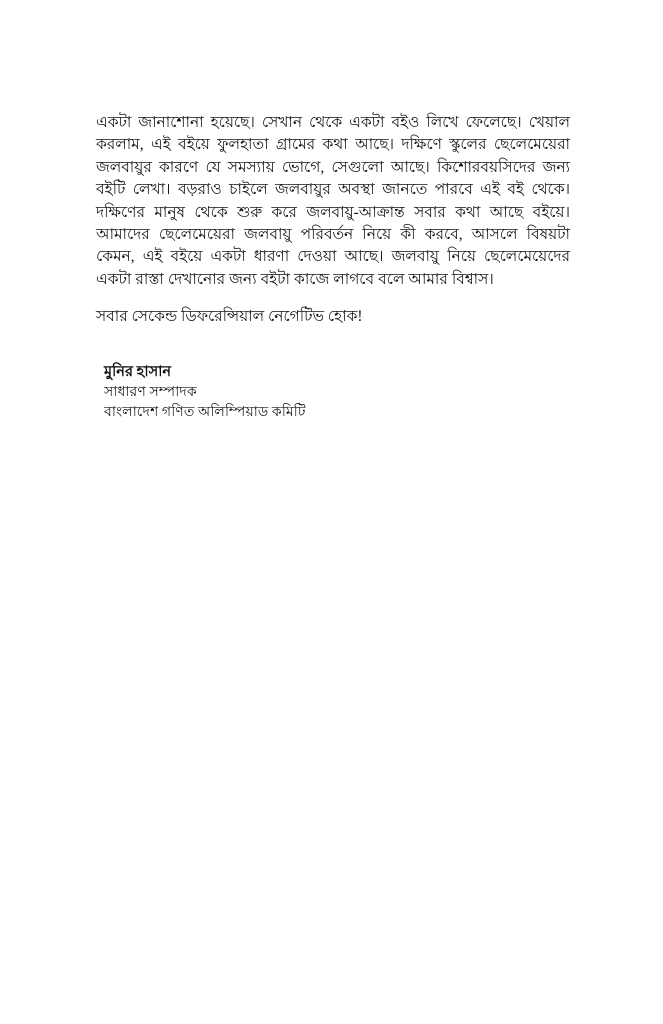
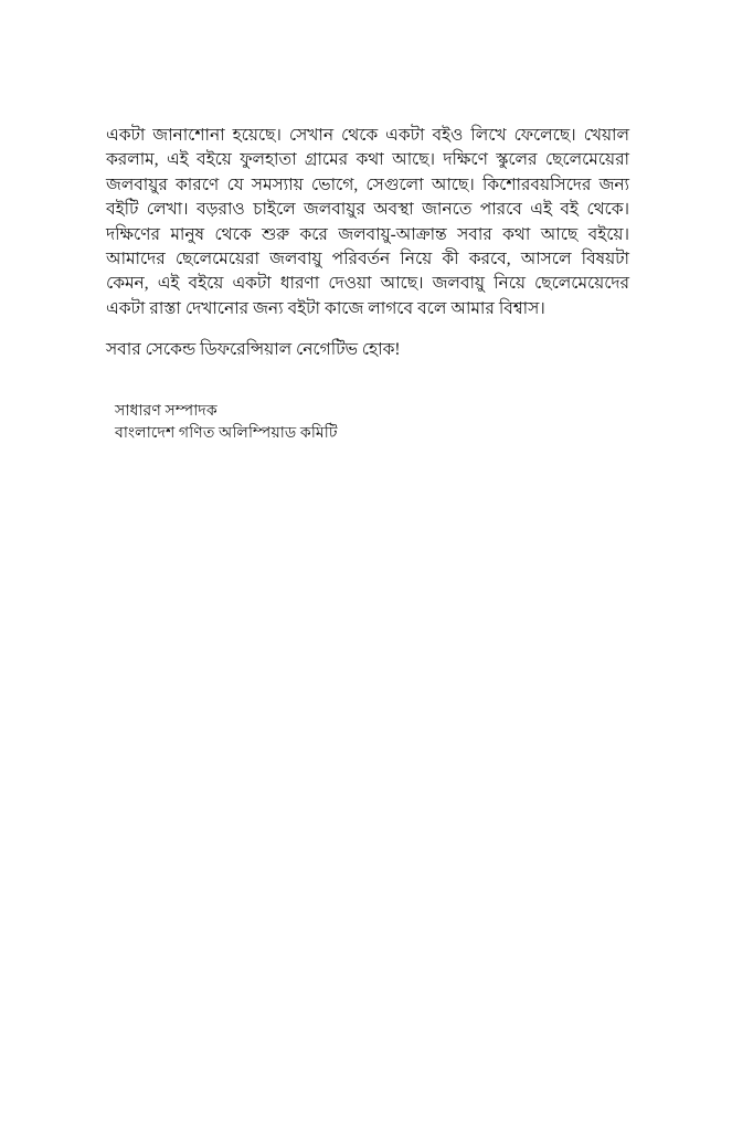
  একটা জানাশোনা হয়েছে। সেখান থেকে একটা বইও লিখে ফেলেছে। খেয়াল করলাম, এই বইয়ে ফুলহাতা গ্রামের কথা আছে। দক্ষিণে স্কুলের ছেলেমেয়েরা জলবায়ুর কারণে যে সমস্যায় ভোগে, সেগুলো আছে। কিশোরবয়সিদের জন্য বইটি লেখা। বড়রাও চাইলে জলবায়ুর অবস্থা জানতে পারবে এই বই থেকে। দক্ষিণের মানুষ থেকে শুরু করে জলবায়ু-আক্রান্ত সবার কথা আছে বইয়ে। আমাদের ছেলেমেয়েরা জলবায়ু পরিবর্তন নিয়ে কী করবে, আসলে বিষয়টা কেমন, এই বইয়ে একটা ধারণা দেওয়া আছে। জলবায়ু নিয়ে ছেলেমেয়েদের একটা রাস্তা দেখানোর জন্য বইটা কাজে লাগবে বলে আমার বিশ্বাস।
  সবার সেকেন্ড ডিফরেন্সিয়াল নেগেটিভ হোক!
- মুনির হাসান
  সাধারণ সম্পাদক
  বাংলাদেশ গণিত অলিম্পিয়াড কমিটি
